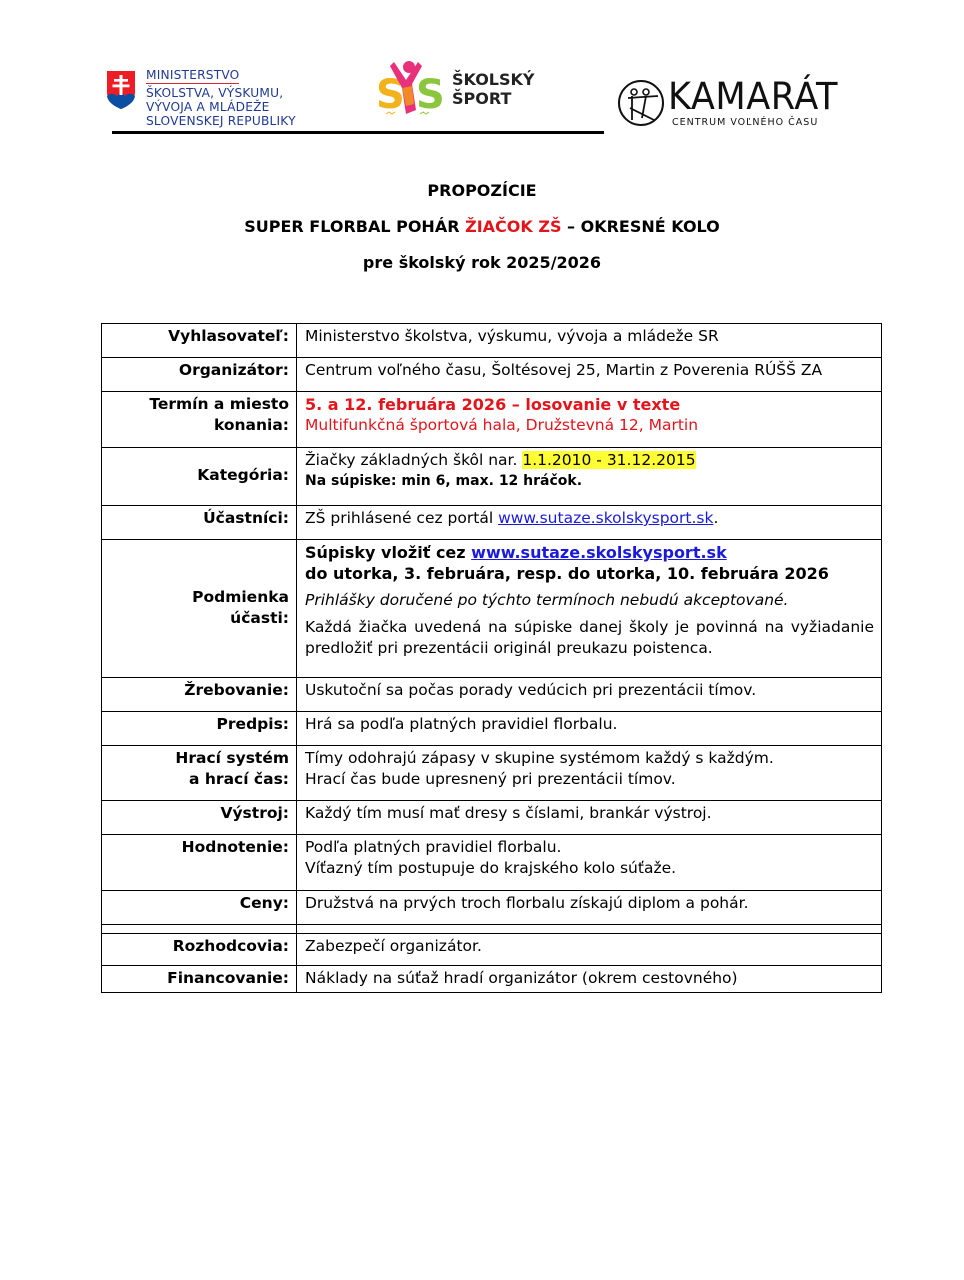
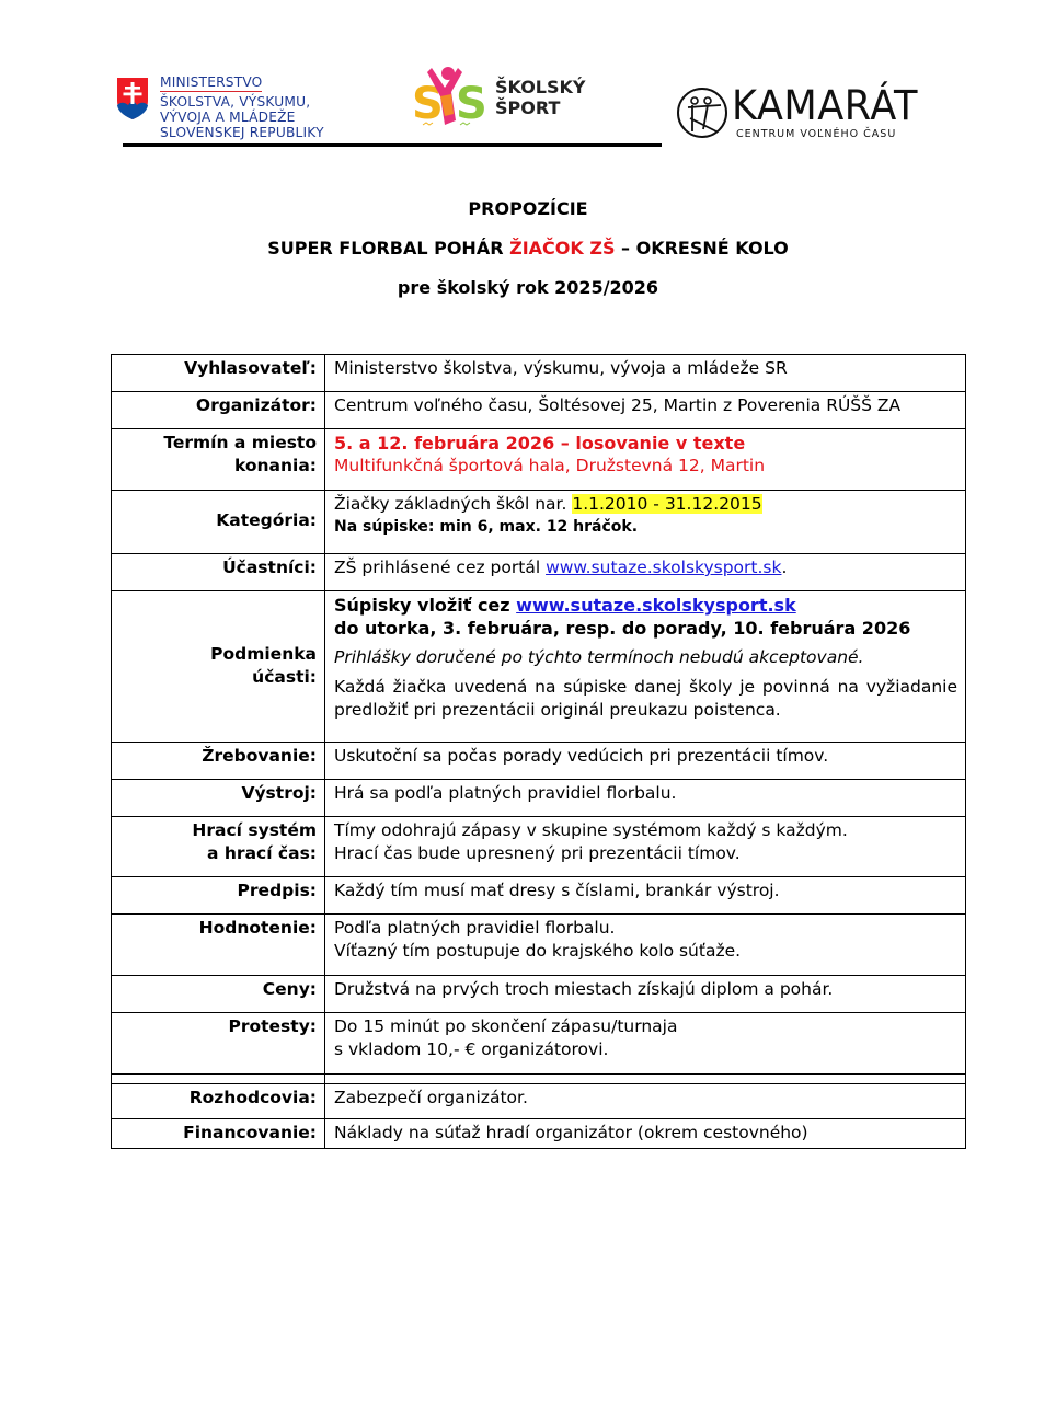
  MINISTERSTVO
  ŠKOLSTVA, VÝSKUMU,
  VÝVOJA A MLÁDEŽE
  SLOVENSKEJ REPUBLIKY
  S
  S
  ŠKOLSKÝ
  ŠPORT
  KAMARÁT
  CENTRUM VOĽNÉHO ČASU
  PROPOZÍCIE
  SUPER FLORBAL POHÁR ŽIAČOK ZŠ – OKRESNÉ KOLO
  pre školský rok 2025/2026
  Vyhlasovateľ:	Ministerstvo školstva, výskumu, vývoja a mládeže SR
  Organizátor:	Centrum voľného času, Šoltésovej 25, Martin z Poverenia RÚŠŠ ZA
  Termín a miesto konania:	5. a 12. februára 2026 – losovanie v texte Multifunkčná športová hala, Družstevná 12, Martin
  Kategória:	Žiačky základných škôl nar. 1.1.2010 - 31.12.2015 Na súpiske: min 6, max. 12 hráčok.
  Účastníci:	ZŠ prihlásené cez portál www.sutaze.skolskysport.sk.
- Podmienka účasti:	Súpisky vložiť cez www.sutaze.skolskysport.sk do utorka, 3. februára, resp. do utorka, 10. februára 2026 Prihlášky doručené po týchto termínoch nebudú akceptované. Každá žiačka uvedená na súpiske danej školy je povinná na vyžiadanie predložiť pri prezentácii originál preukazu poistenca.
+ Podmienka účasti:	Súpisky vložiť cez www.sutaze.skolskysport.sk do utorka, 3. februára, resp. do porady, 10. februára 2026 Prihlášky doručené po týchto termínoch nebudú akceptované. Každá žiačka uvedená na súpiske danej školy je povinná na vyžiadanie predložiť pri prezentácii originál preukazu poistenca.
  Žrebovanie:	Uskutoční sa počas porady vedúcich pri prezentácii tímov.
- Predpis:	Hrá sa podľa platných pravidiel florbalu.
+ Výstroj:	Hrá sa podľa platných pravidiel florbalu.
  Hrací systém a hrací čas:	Tímy odohrajú zápasy v skupine systémom každý s každým. Hrací čas bude upresnený pri prezentácii tímov.
- Výstroj:	Každý tím musí mať dresy s číslami, brankár výstroj.
+ Predpis:	Každý tím musí mať dresy s číslami, brankár výstroj.
  Hodnotenie:	Podľa platných pravidiel florbalu. Víťazný tím postupuje do krajského kolo súťaže.
- Ceny:	Družstvá na prvých troch florbalu získajú diplom a pohár.
+ Ceny:	Družstvá na prvých troch miestach získajú diplom a pohár.
+ Protesty:	Do 15 minút po skončení zápasu/turnaja s vkladom 10,- € organizátorovi.
  Rozhodcovia:	Zabezpečí organizátor.
  Financovanie:	Náklady na súťaž hradí organizátor (okrem cestovného)
